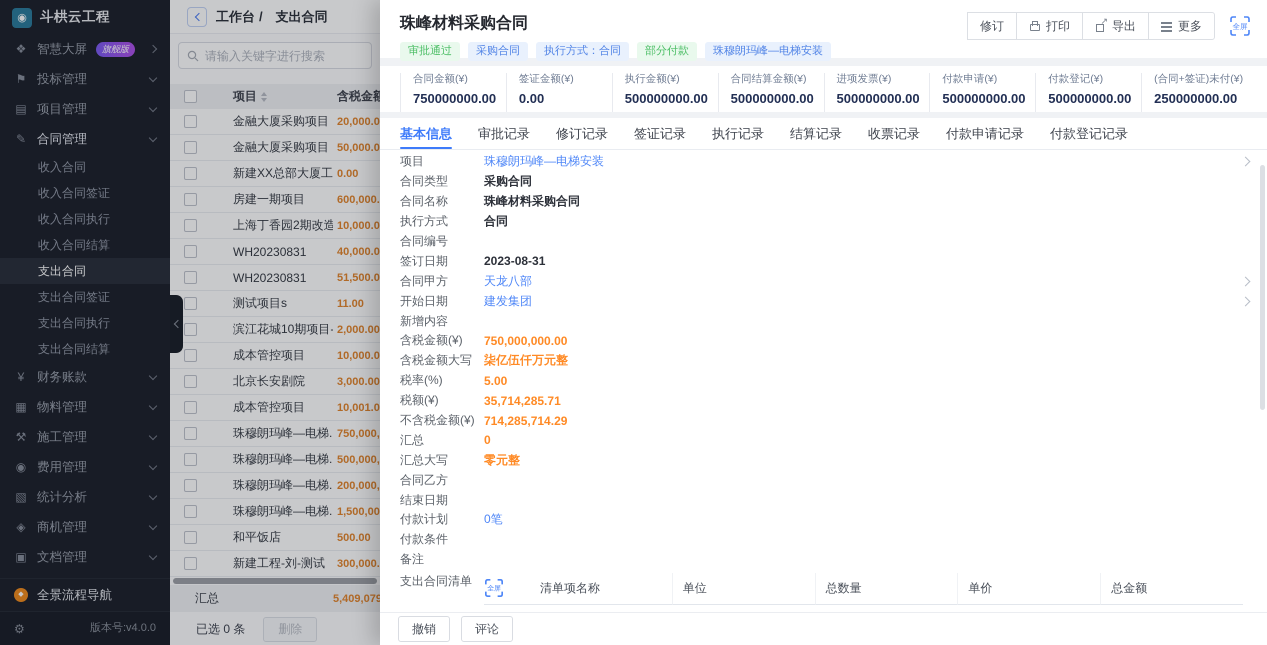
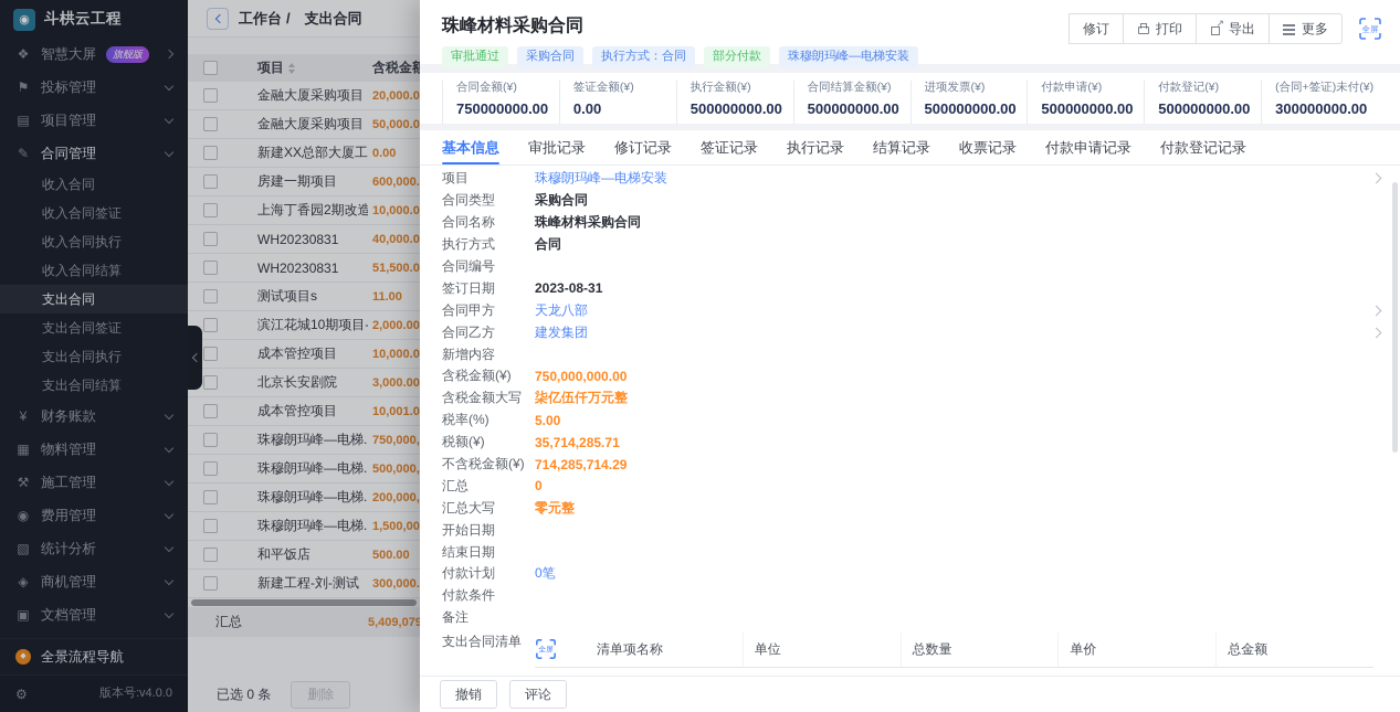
  ◉
  斗栱云工程
  ❖
  智慧大屏
  旗舰版
  ⚑
  投标管理
  ▤
  项目管理
  ✎
  合同管理
  收入合同
  收入合同签证
  收入合同执行
  收入合同结算
  支出合同
  支出合同签证
  支出合同执行
  支出合同结算
  ¥
  财务账款
  ▦
  物料管理
  ⚒
  施工管理
  ◉
  费用管理
  ▧
  统计分析
  ◈
  商机管理
  ▣
  文档管理
  全景流程导航
  ⚙
  版本号:v4.0.0
  工作台
  /
  支出合同
- 请输入关键字进行搜索
  项目
  金融大厦采购项目
  20,000.0
  金融大厦采购项目
  50,000.0
  新建XX总部大厦工
  0.00
  房建一期项目
  600,000.
  上海丁香园2期改造
  10,000.0
  WH20230831
  40,000.0
  WH20230831
  51,500.0
  测试项目s
  11.00
  滨江花城10期项目-
  2,000.00
  成本管控项目
  10,000.0
  北京长安剧院
  3,000.00
  成本管控项目
  10,001.0
  珠穆朗玛峰—电梯.
  珠穆朗玛峰—电梯.
  珠穆朗玛峰—电梯.
  珠穆朗玛峰—电梯.
  和平饭店
  500.00
  新建工程-刘-测试
  300,000.
  汇总
  5,409,079
  已选 0 条
  删除
  珠峰材料采购合同
  审批通过
  采购合同
  执行方式：合同
  部分付款
  珠穆朗玛峰—电梯安装
  修订
  打印
  导出
  更多
  全屏
  合同金额(¥)
  750000000.00
  签证金额(¥)
  0.00
  执行金额(¥)
  500000000.00
  合同结算金额(¥)
  500000000.00
  进项发票(¥)
  500000000.00
  付款申请(¥)
  500000000.00
  付款登记(¥)
  500000000.00
  (合同+签证)未付(¥)
- 250000000.00
+ 300000000.00
  基本信息
  审批记录
  修订记录
  签证记录
  执行记录
  结算记录
  收票记录
  付款申请记录
  付款登记记录
  项目
  珠穆朗玛峰—电梯安装
  合同类型
  采购合同
  合同名称
  珠峰材料采购合同
  执行方式
  合同
  合同编号
  签订日期
  2023-08-31
  合同甲方
  天龙八部
- 开始日期
+ 合同乙方
  建发集团
  新增内容
  含税金额(¥)
  750,000,000.00
  含税金额大写
  柒亿伍仟万元整
  税率(%)
  5.00
  税额(¥)
  35,714,285.71
  不含税金额(¥)
  714,285,714.29
  汇总
  0
  汇总大写
  零元整
- 合同乙方
+ 开始日期
  结束日期
  付款计划
  0笔
  付款条件
  备注
  支出合同清单
  清单项名称
  单位
  总数量
  单价
  总金额
  撤销
  评论
